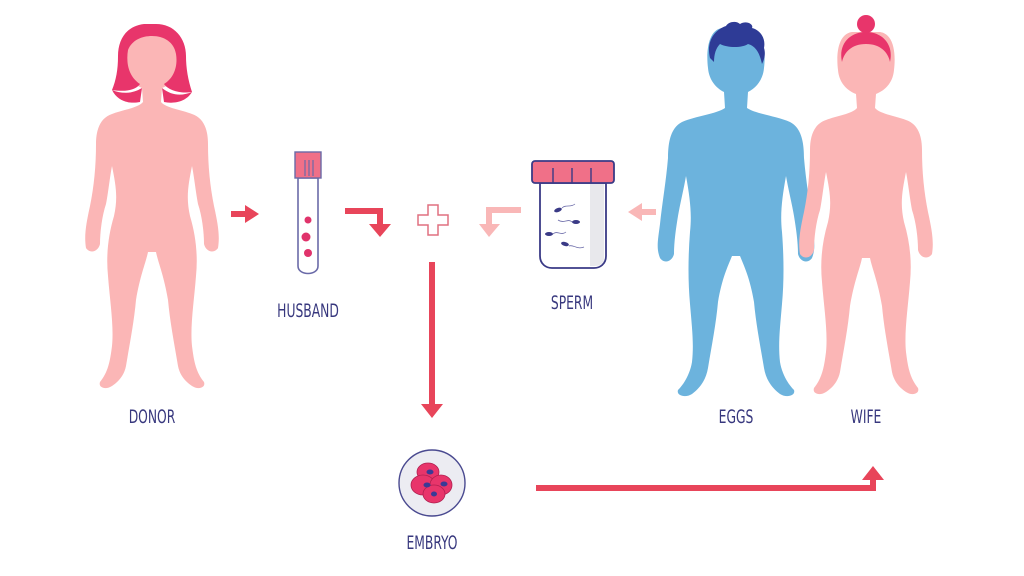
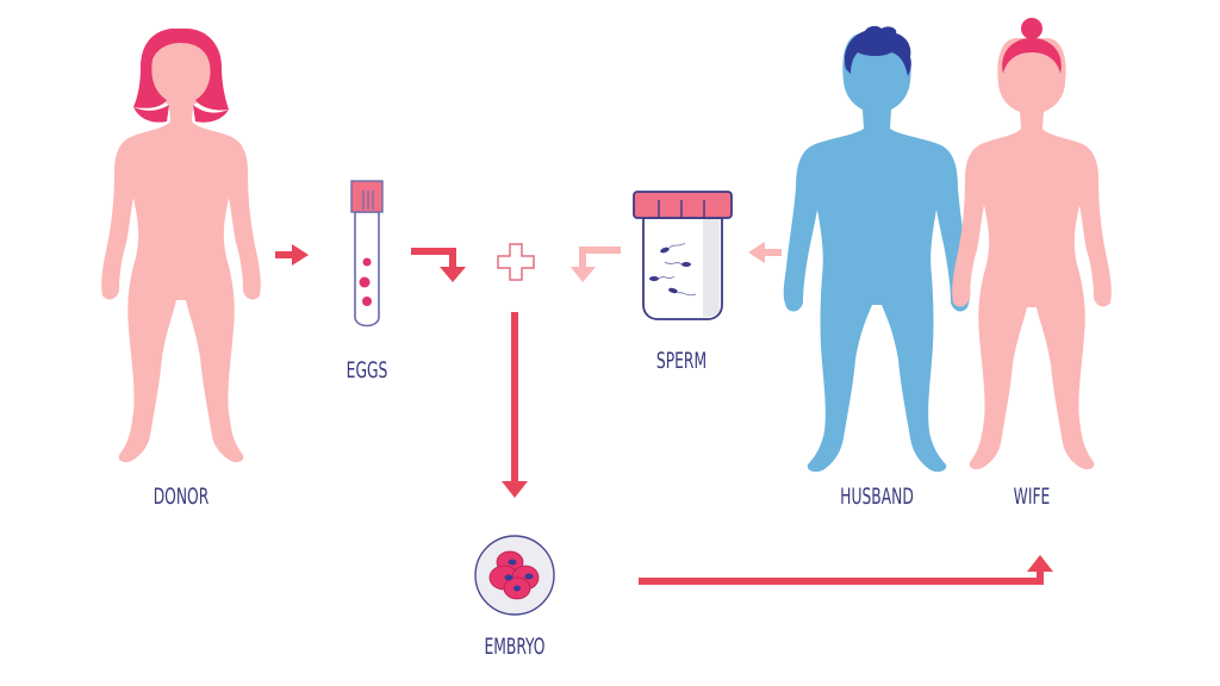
  DONOR
- HUSBAND
+ EGGS
  SPERM
- EGGS
+ HUSBAND
  WIFE
  EMBRYO
